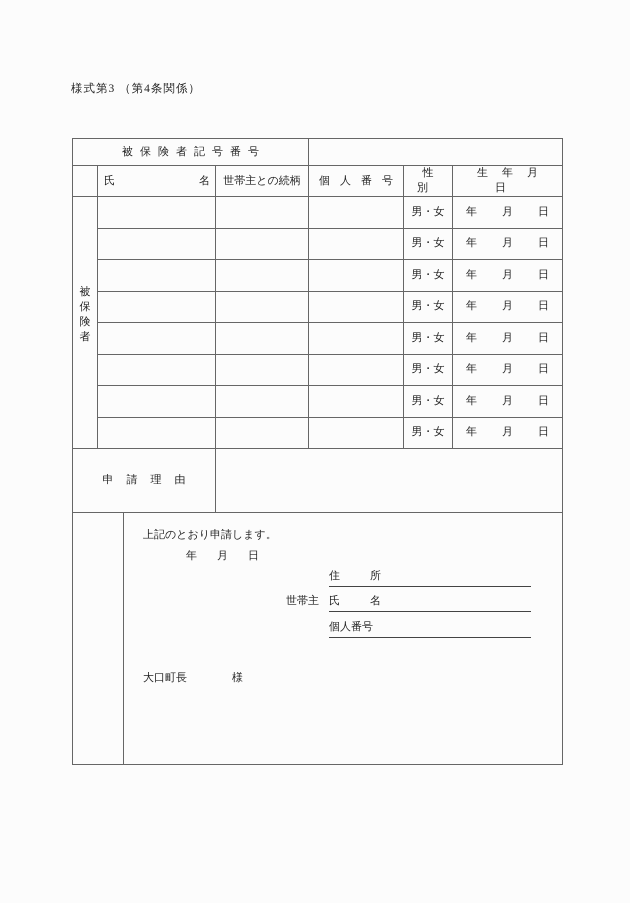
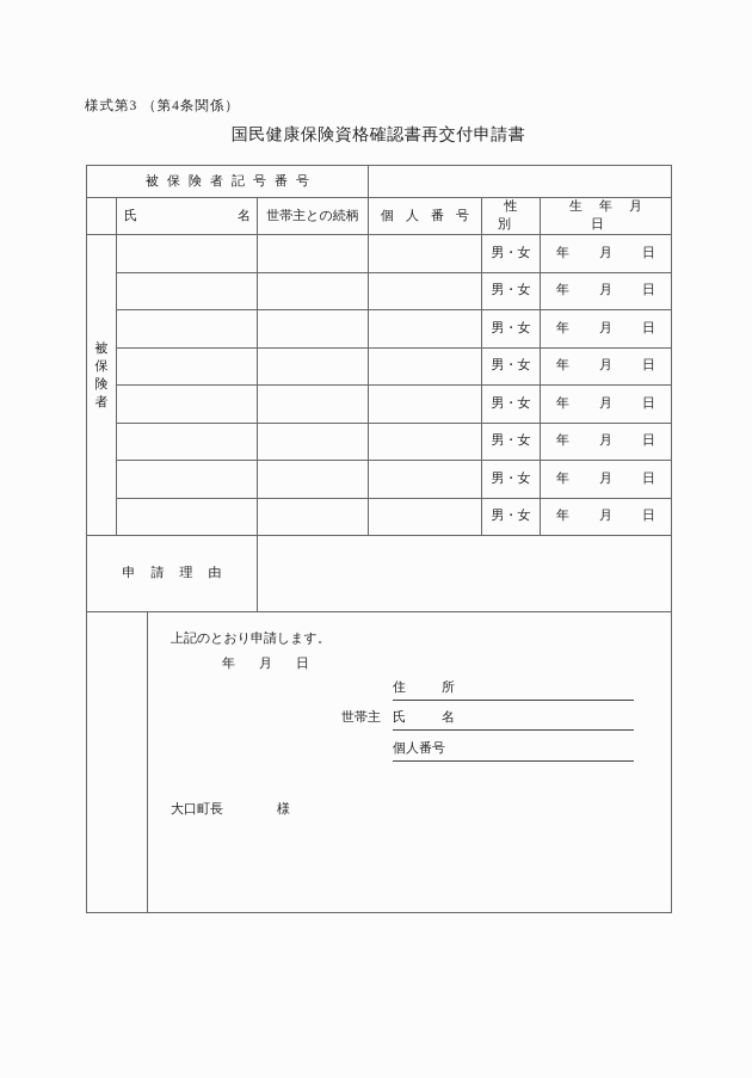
  様式第3 （第4条関係）
+ 国民健康保険資格確認書再交付申請書
  被保険者記号番号
  	氏 名	世帯主との続柄	個人番号	性別	生年月日
  被 保 険 者				男・女	年 月 日
  			男・女	年 月 日
  			男・女	年 月 日
  			男・女	年 月 日
  			男・女	年 月 日
  			男・女	年 月 日
  			男・女	年 月 日
  			男・女	年 月 日
  申請理由
  	上記のとおり申請します。 年 月 日 住 所 世帯主 氏 名 個人番号 大口町長 様
